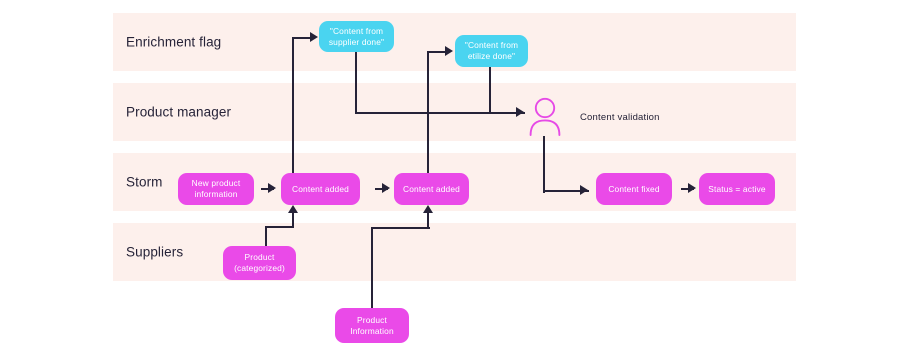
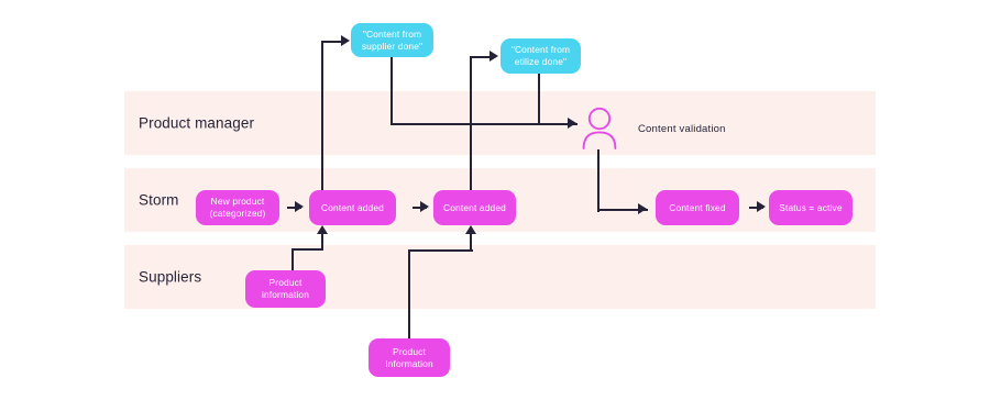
- Enrichment flag
  Product manager
  Storm
  Suppliers
  "Content from
  supplier done"
  "Content from
  etilize done"
  New product
- information
+ (categorized)
  Content added
  Content added
  Content fixed
  Status = active
  Product
- (categorized)
+ information
  Product
  Information
  Content validation
